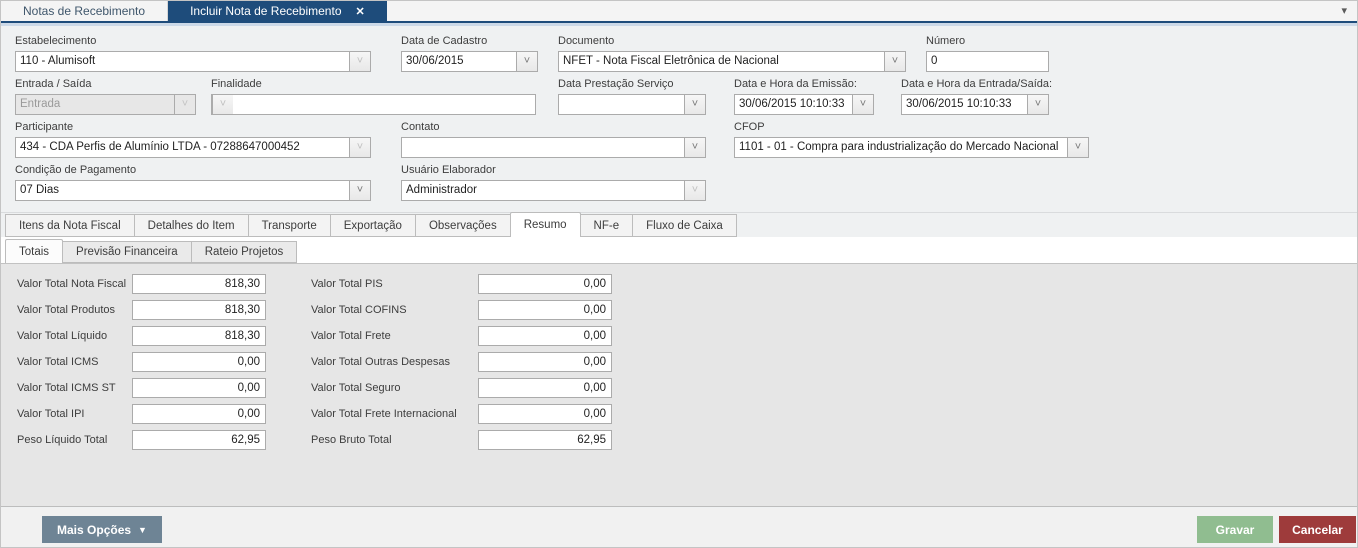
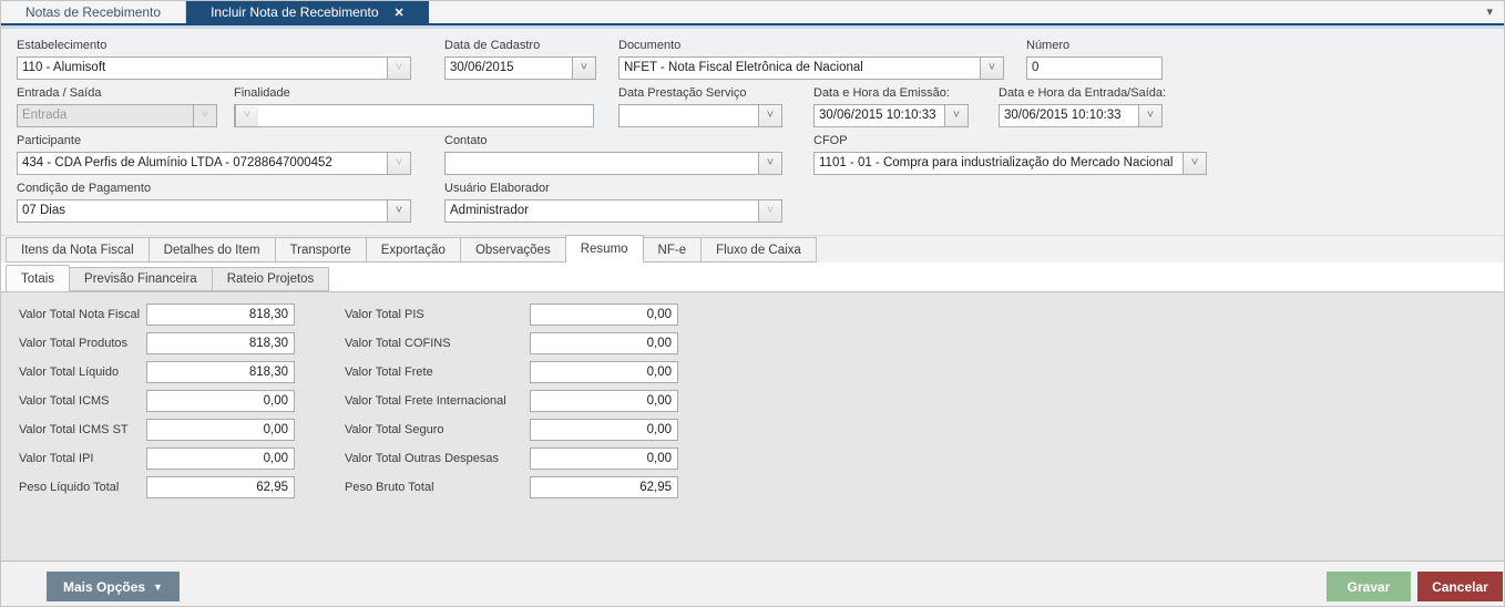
  Notas de Recebimento
  Incluir Nota de Recebimento
  ✕
  ▾
  Estabelecimento
  110 - Alumisoft
  ˅
  Data de Cadastro
  30/06/2015
  ˅
  Documento
  NFET - Nota Fiscal Eletrônica de Nacional
  ˅
  Número
  0
  Entrada / Saída
  Entrada
  ˅
  Finalidade
  ˅
  Data Prestação Serviço
  ˅
  Data e Hora da Emissão:
  30/06/2015 10:10:33
  ˅
  Data e Hora da Entrada/Saída:
  30/06/2015 10:10:33
  ˅
  Participante
  434 - CDA Perfis de Alumínio LTDA - 07288647000452
  ˅
  Contato
  ˅
  CFOP
  1101 - 01 - Compra para industrialização do Mercado Nacional
  ˅
  Condição de Pagamento
  07 Dias
  ˅
  Usuário Elaborador
  Administrador
  ˅
  Itens da Nota Fiscal
  Detalhes do Item
  Transporte
  Exportação
  Observações
  Resumo
  NF-e
  Fluxo de Caixa
  Totais
  Previsão Financeira
  Rateio Projetos
  Valor Total Nota Fiscal
  818,30
  Valor Total Produtos
  818,30
  Valor Total Líquido
  818,30
  Valor Total ICMS
  0,00
  Valor Total ICMS ST
  0,00
  Valor Total IPI
  0,00
  Peso Líquido Total
  62,95
  Valor Total PIS
  0,00
  Valor Total COFINS
  0,00
  Valor Total Frete
  0,00
- Valor Total Outras Despesas
+ Valor Total Frete Internacional
  0,00
  Valor Total Seguro
  0,00
- Valor Total Frete Internacional
+ Valor Total Outras Despesas
  0,00
  Peso Bruto Total
  62,95
  Mais Opções
  ▼
  Gravar
  Cancelar
